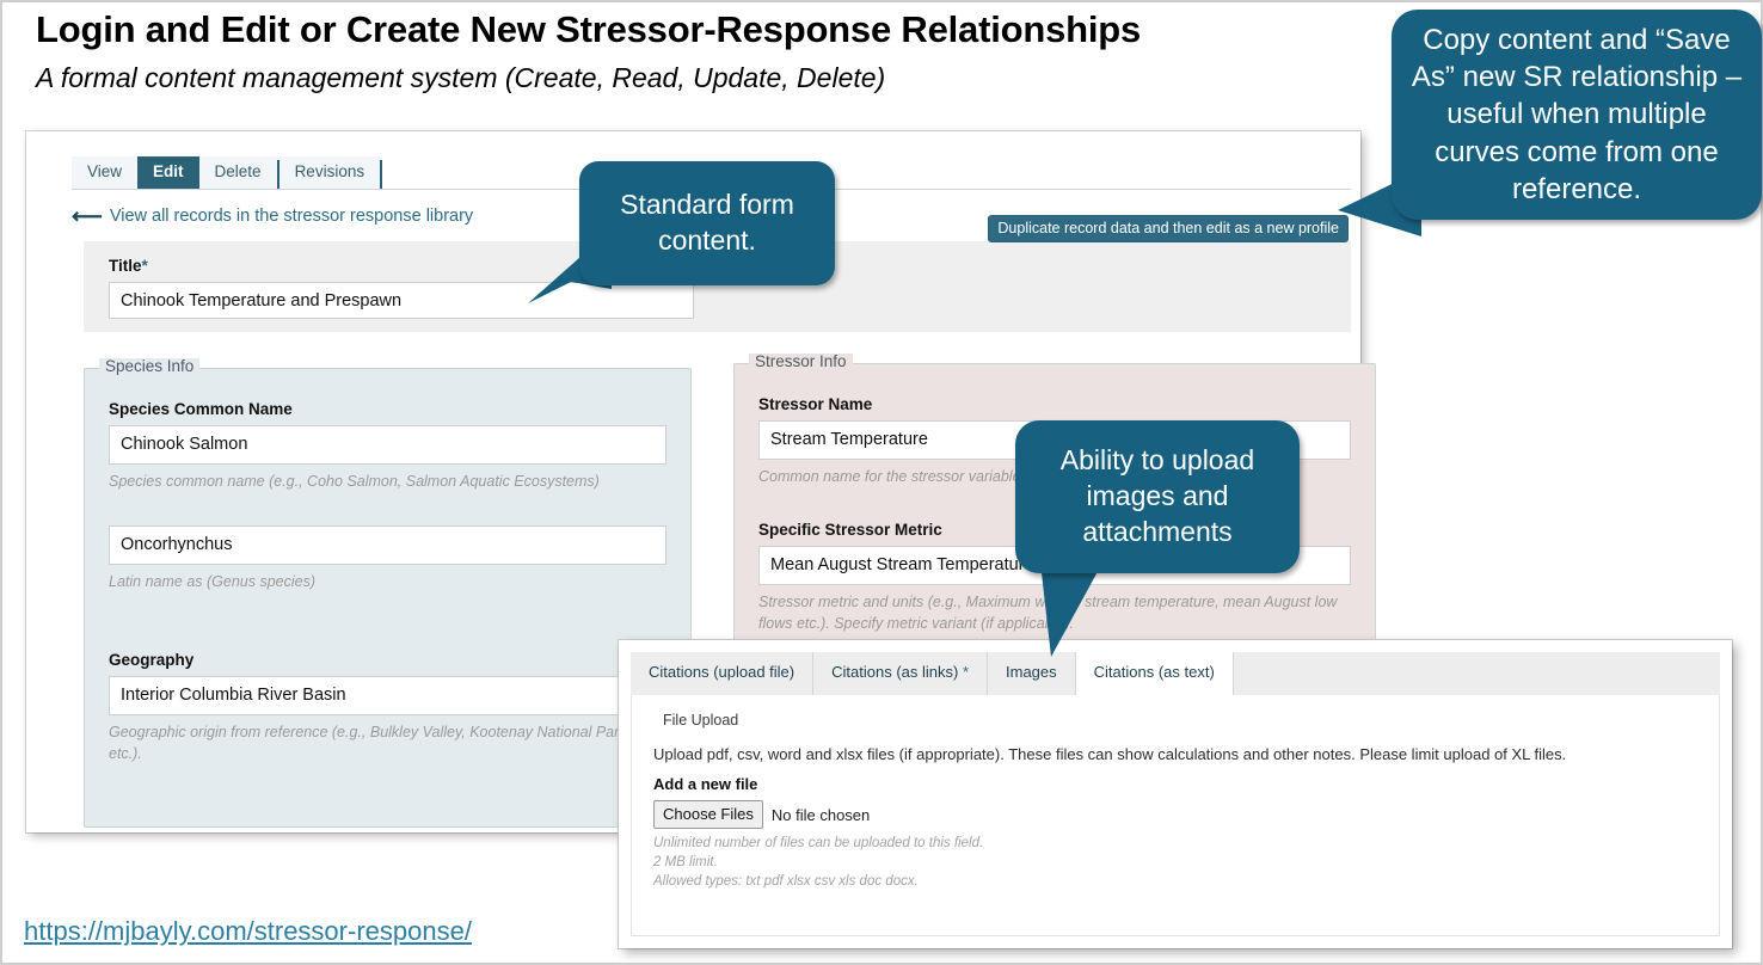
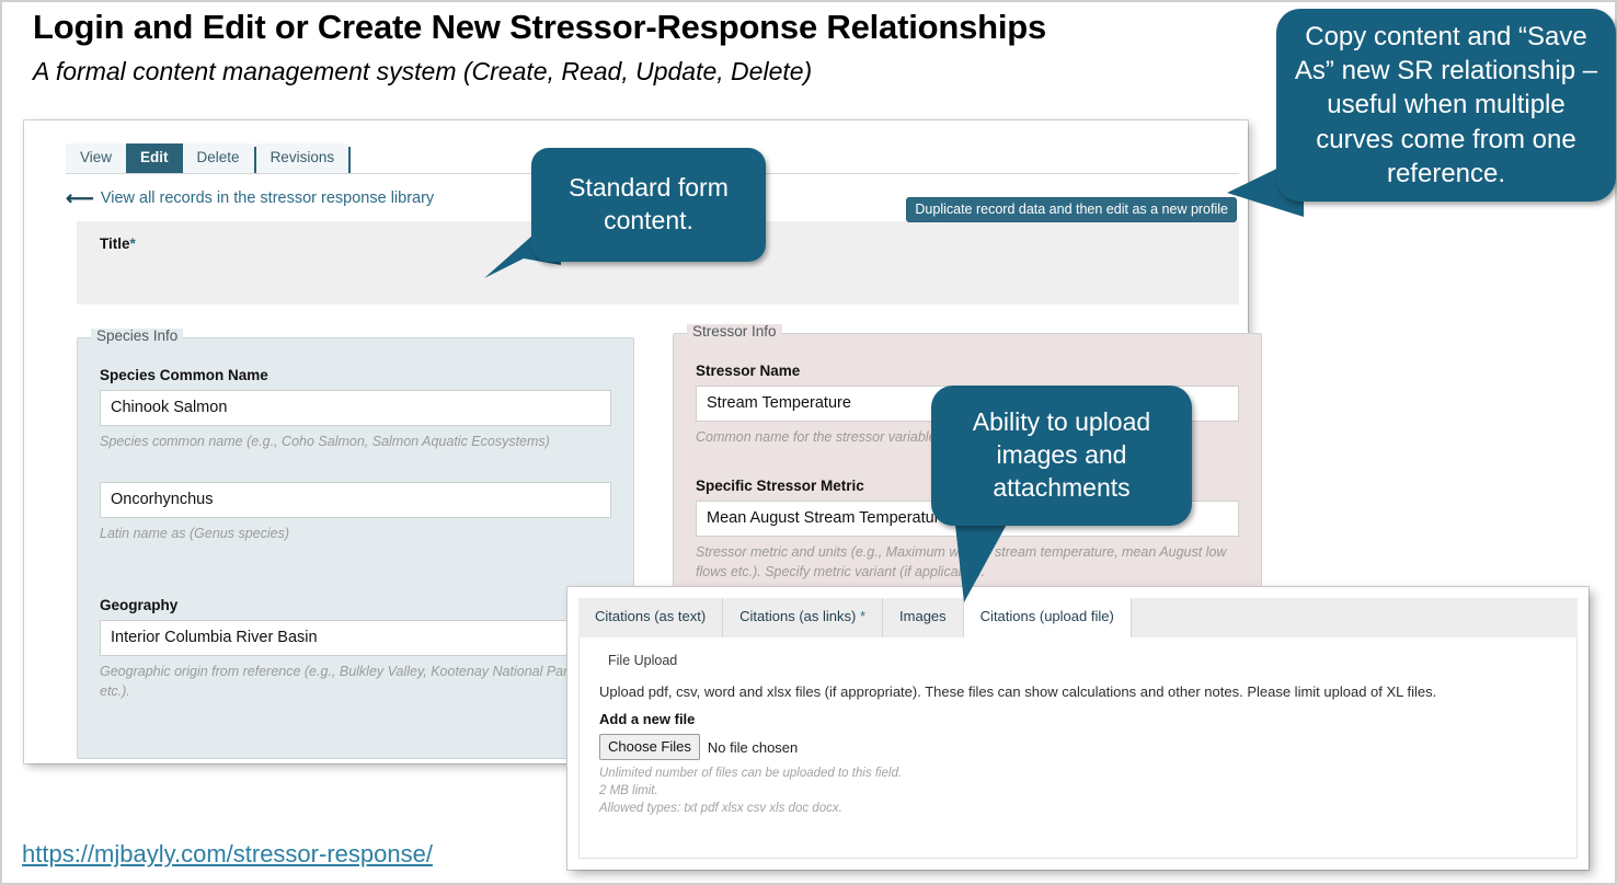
  Login and Edit or Create New Stressor-Response Relationships
  A formal content management system (Create, Read, Update, Delete)
  View
  Edit
  Delete
  Revisions
  ⟵
  View all records in the stressor response library
  Title*
- Chinook Temperature and Prespawn
  Duplicate record data and then edit as a new profile
  Species Info
  Species Common Name
  Chinook Salmon
  Species common name (e.g., Coho Salmon, Salmon Aquatic Ecosystems)
  Oncorhynchus
  Latin name as (Genus species)
  Geography
  Interior Columbia River Basin
  Geographic origin from reference (e.g., Bulkley Valley, Kootenay National Par etc.).
  Stressor Info
  Stressor Name
  Stream Temperature
  Common name for the stressor variabl
  Specific Stressor Metric
  Mean August Stream Temperatu
  Stressor metric and units (e.g., Maximum w stream temperature, mean August low flows etc.). Specify metric variant (if applica.
- Citations (upload file)
+ Citations (as text)
  Citations (as links) *
  Images
- Citations (as text)
+ Citations (upload file)
  File Upload
  Upload pdf, csv, word and xlsx files (if appropriate). These files can show calculations and other notes. Please limit upload of XL files.
  Add a new file
  Choose Files
  No file chosen
  Unlimited number of files can be uploaded to this field.
  2 MB limit.
  Allowed types: txt pdf xlsx csv xls doc docx.
  Standard form content.
  Copy content and “Save As” new SR relationship – useful when multiple curves come from one reference.
  Ability to upload images and attachments
  https://mjbayly.com/stressor-response/
